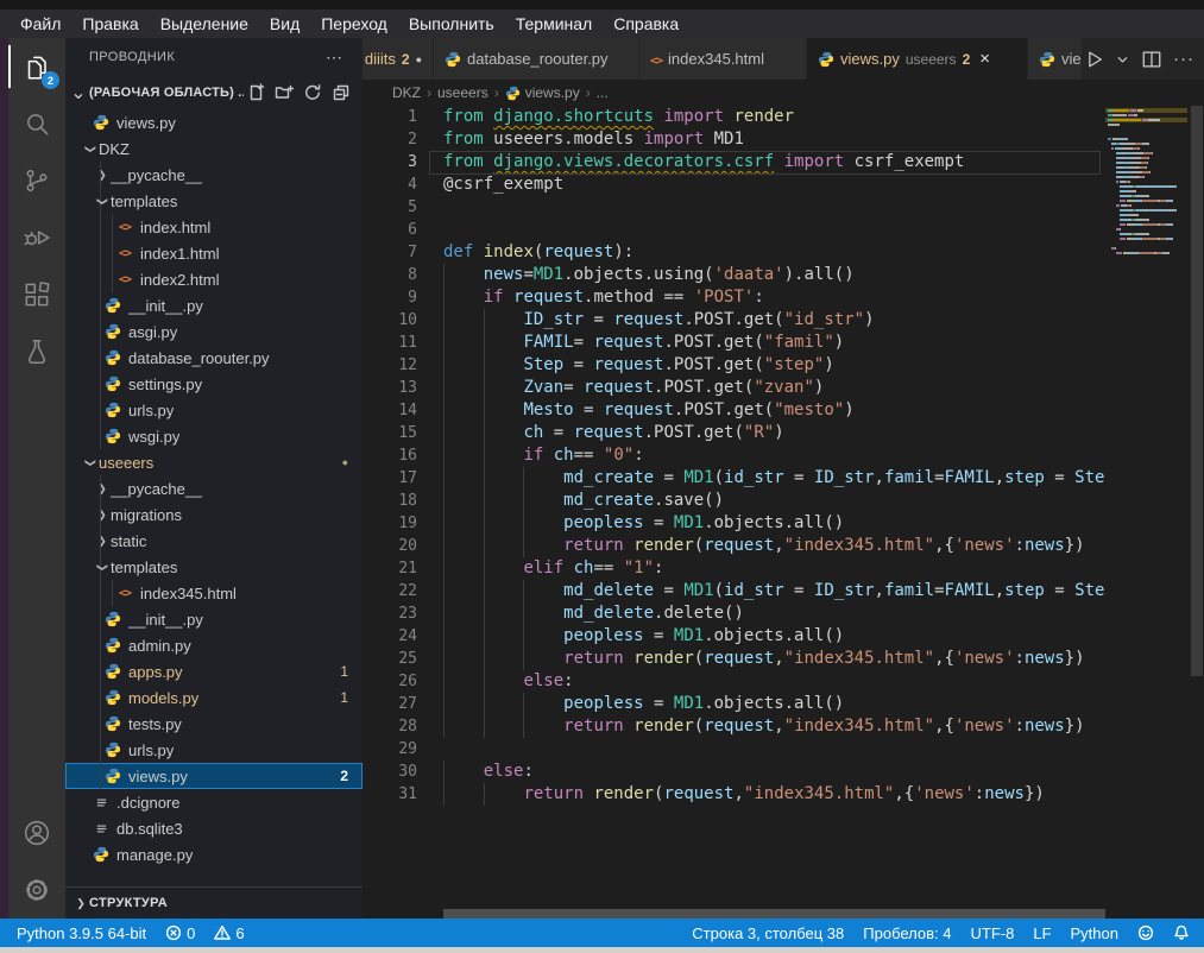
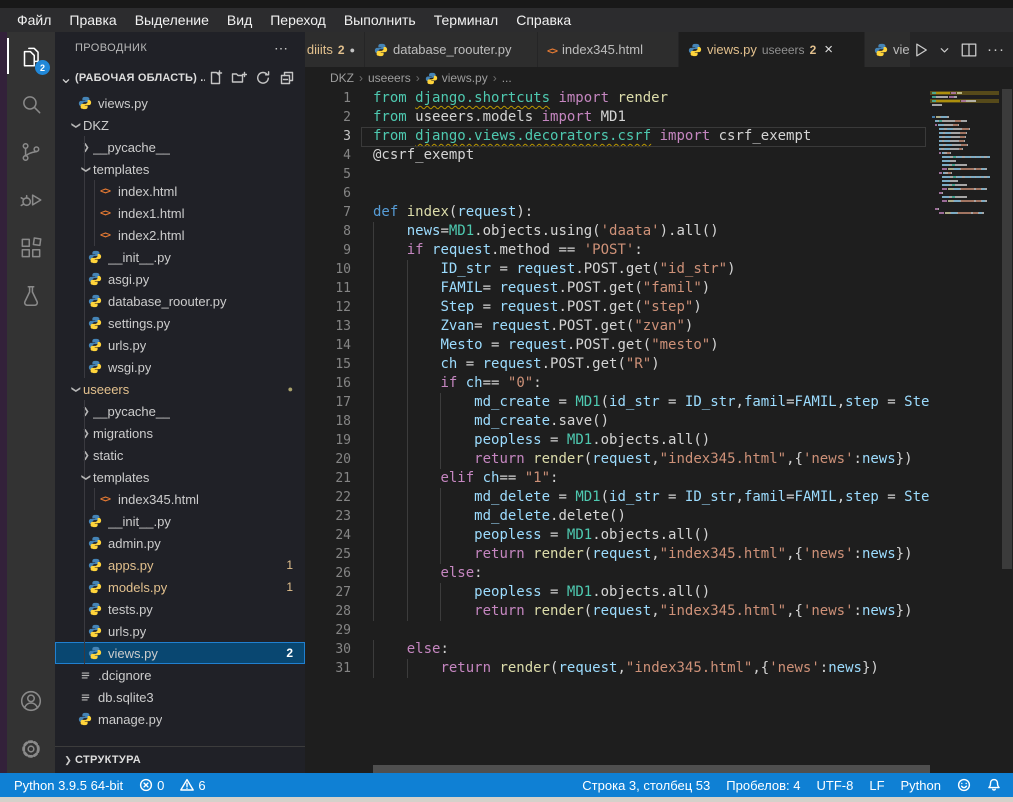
  Файл
  Правка
  Выделение
  Вид
  Переход
  Выполнить
  Терминал
  Справка
  2
  ПРОВОДНИК
  ⋯
  ⌄
  (РАБОЧАЯ ОБЛАСТЬ) .
  views.py
  DKZ
  ❯
  __pycache__
  templates
  <>
  index.html
  <>
  index1.html
  <>
  index2.html
  __init__.py
  asgi.py
  database_roouter.py
  settings.py
  urls.py
  wsgi.py
  useeers
  ●
  ❯
  __pycache__
  ❯
  migrations
  ❯
  static
  templates
  <>
  index345.html
  __init__.py
  admin.py
  apps.py
  1
  models.py
  1
  tests.py
  urls.py
  views.py
  2
  .dcignore
  db.sqlite3
  manage.py
  ❯
  СТРУКТУРА
  diiits
  2
  ●
  database_roouter.py
  <>
  index345.html
  views.py
  useeers
  2
  ×
  vie
  ···
  DKZ
  ›
  useeers
  ›
  views.py
  ›
  ...
  1
  from django.shortcuts import render
  2
  from useeers.models import MD1
  3
  from django.views.decorators.csrf import csrf_exempt
  4
  @csrf_exempt
  5
  6
  7
  def index(request):
  8
  news=MD1.objects.using('daata').all()
  9
  if request.method == 'POST':
  10
  ID_str = request.POST.get("id_str")
  11
  FAMIL= request.POST.get("famil")
  12
  Step = request.POST.get("step")
  13
  Zvan= request.POST.get("zvan")
  14
  Mesto = request.POST.get("mesto")
  15
  ch = request.POST.get("R")
  16
  if ch== "0":
  17
  md_create = MD1(id_str = ID_str,famil=FAMIL,step = Ste
  18
  md_create.save()
  19
  peopless = MD1.objects.all()
  20
  return render(request,"index345.html",{'news':news})
  21
  elif ch== "1":
  22
  md_delete = MD1(id_str = ID_str,famil=FAMIL,step = Ste
  23
  md_delete.delete()
  24
  peopless = MD1.objects.all()
  25
  return render(request,"index345.html",{'news':news})
  26
  else:
  27
  peopless = MD1.objects.all()
  28
  return render(request,"index345.html",{'news':news})
  29
  30
  else:
  31
  return render(request,"index345.html",{'news':news})
  Python 3.9.5 64-bit
  0
  6
- Строка 3, столбец 38
+ Строка 3, столбец 53
  Пробелов: 4
  UTF-8
  LF
  Python
